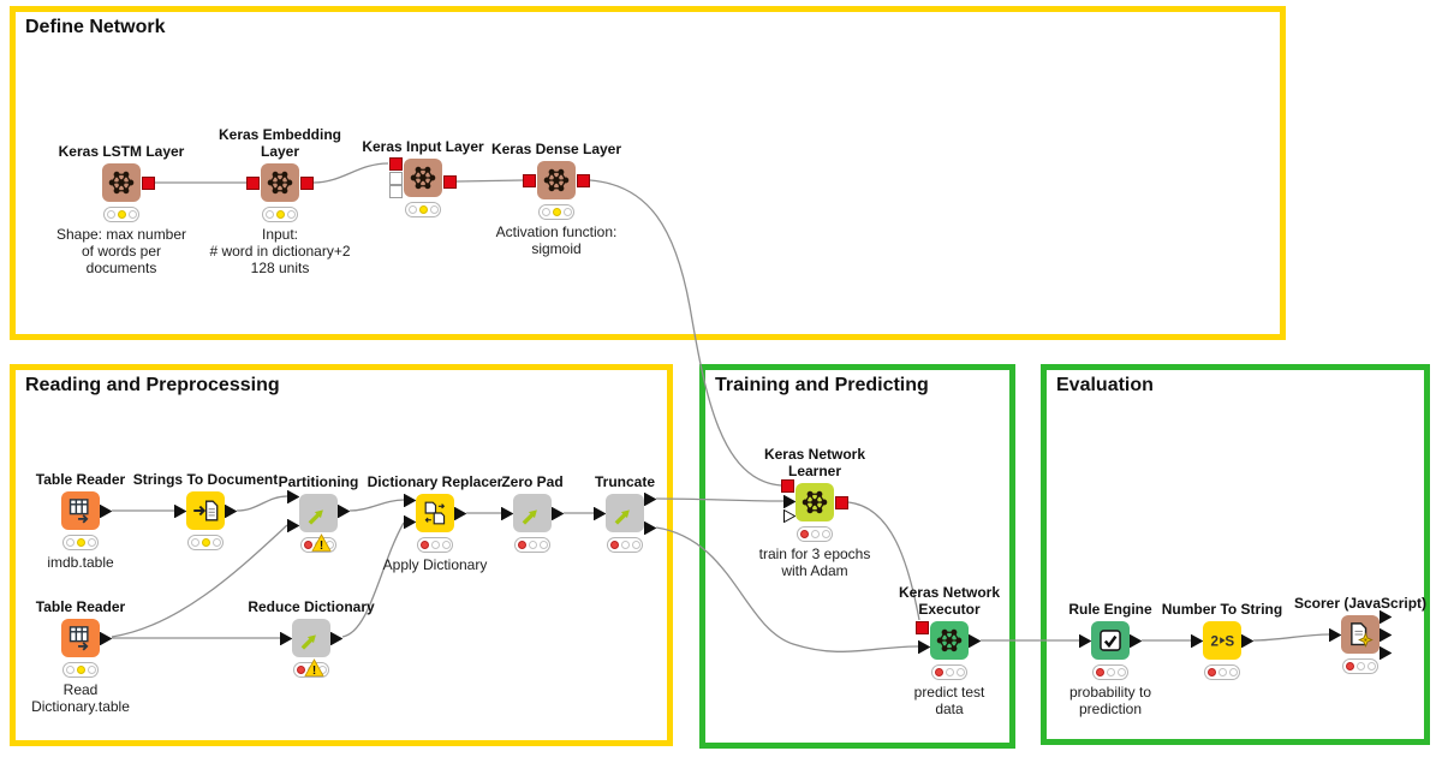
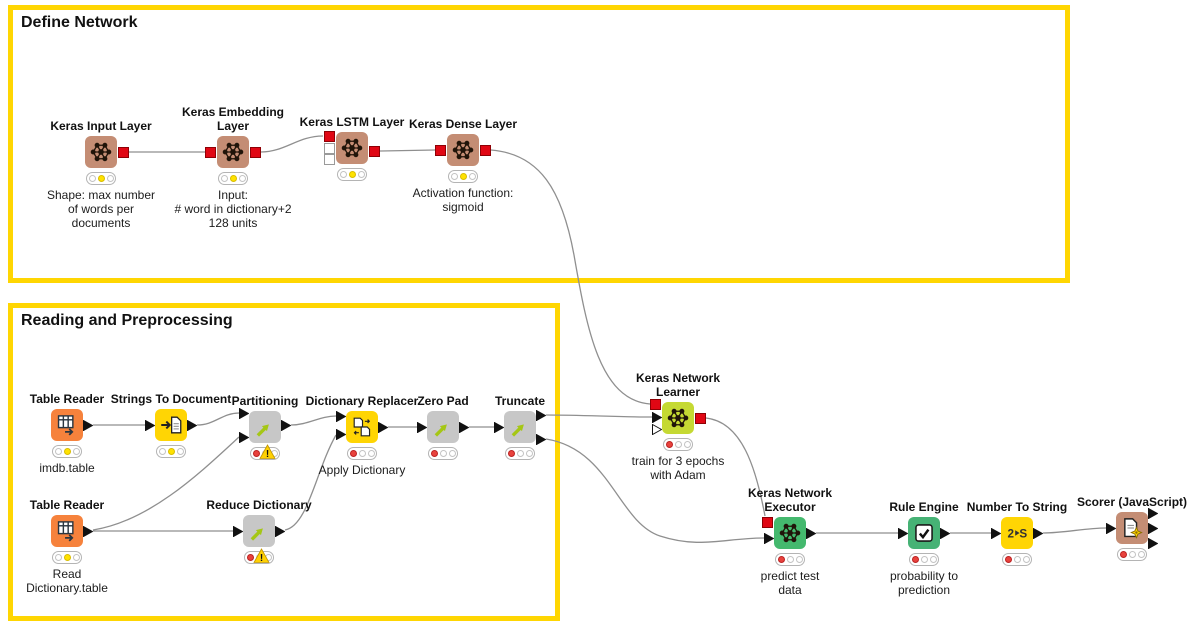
  Define Network
  Reading and Preprocessing
- Training and Predicting
- Evaluation
- Keras LSTM Layer
+ Keras Input Layer
  Shape: max number
  of words per
  documents
  Keras Embedding
  Layer
  Input:
  # word in dictionary+2
  128 units
- Keras Input Layer
+ Keras LSTM Layer
  Keras Dense Layer
  Activation function:
  sigmoid
  Table Reader
  imdb.table
  Strings To Document
  Partitioning
  !
  Dictionary Replacer
  Apply Dictionary
  Zero Pad
  Truncate
  Table Reader
  Read
  Dictionary.table
  Reduce Dictionary
  !
  Keras Network
  Learner
  train for 3 epochs
  with Adam
  Keras Network
  Executor
  predict test
  data
  Rule Engine
  probability to
  prediction
  2
  S
  Number To String
  Scorer (JavaScript)
